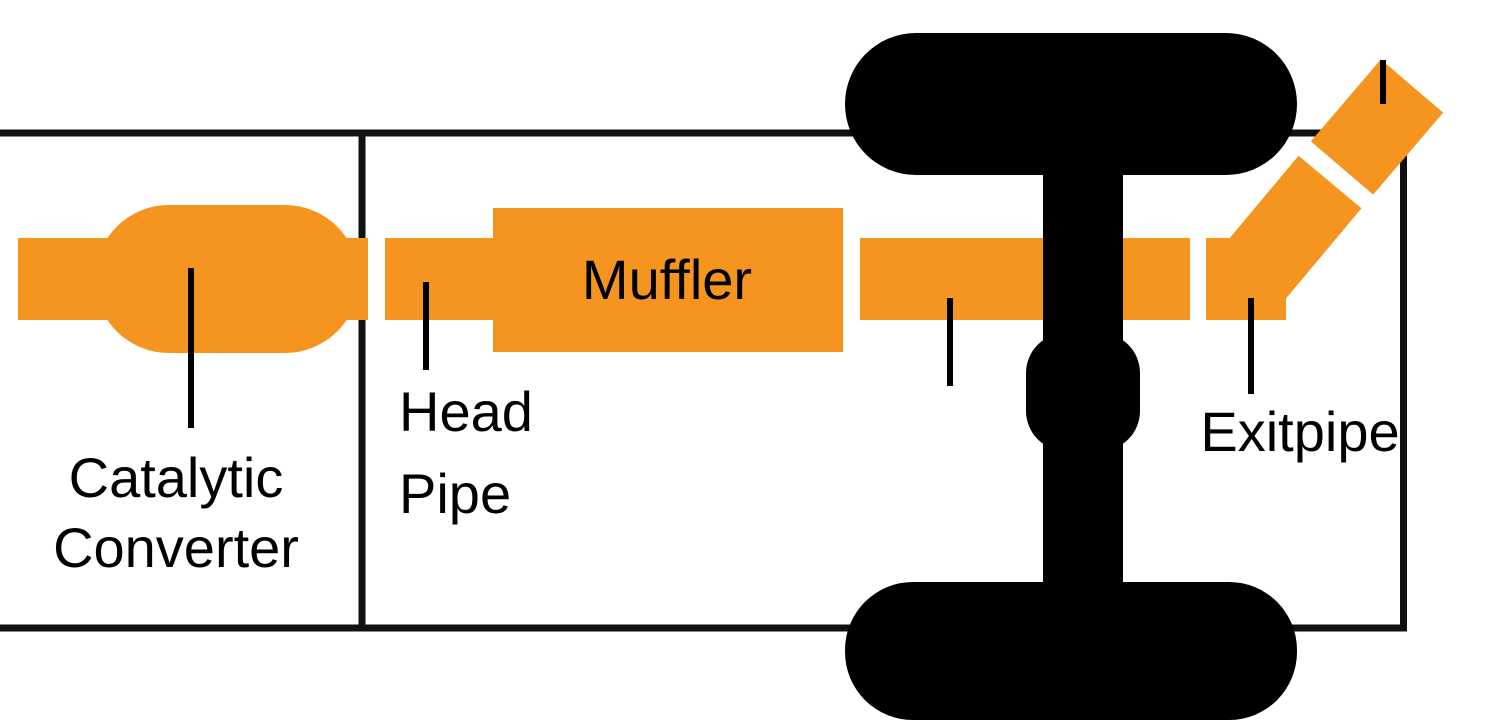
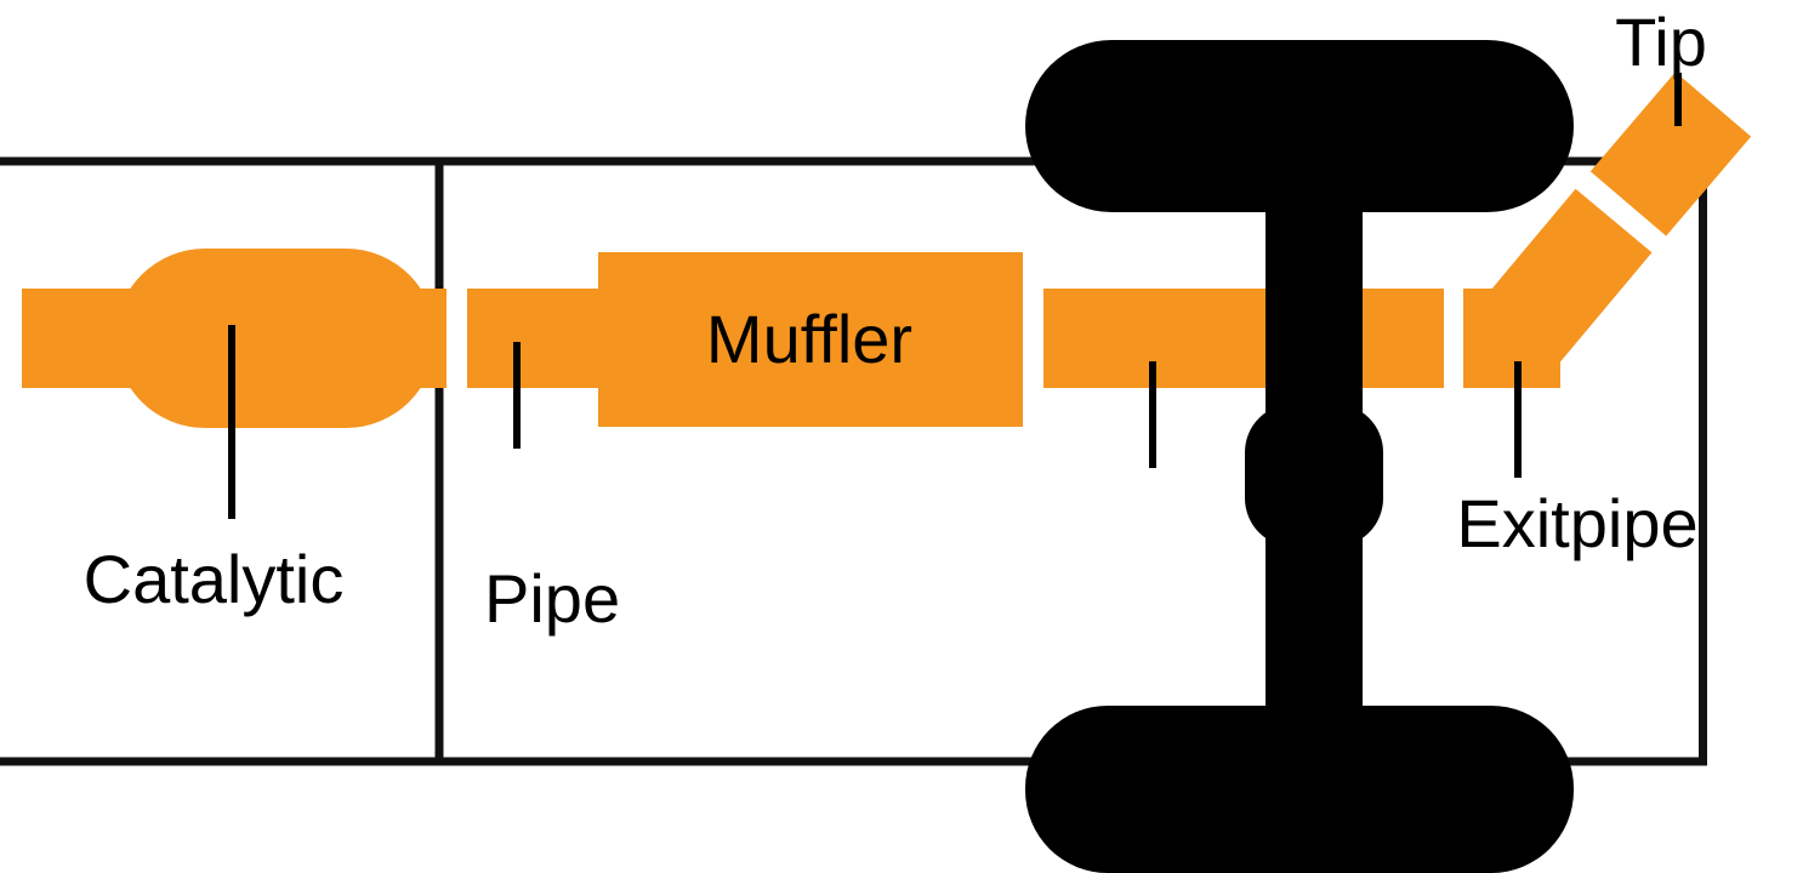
  Catalytic
- Converter
- Head
  Pipe
  Muffler
  Exitpipe
+ Tip
